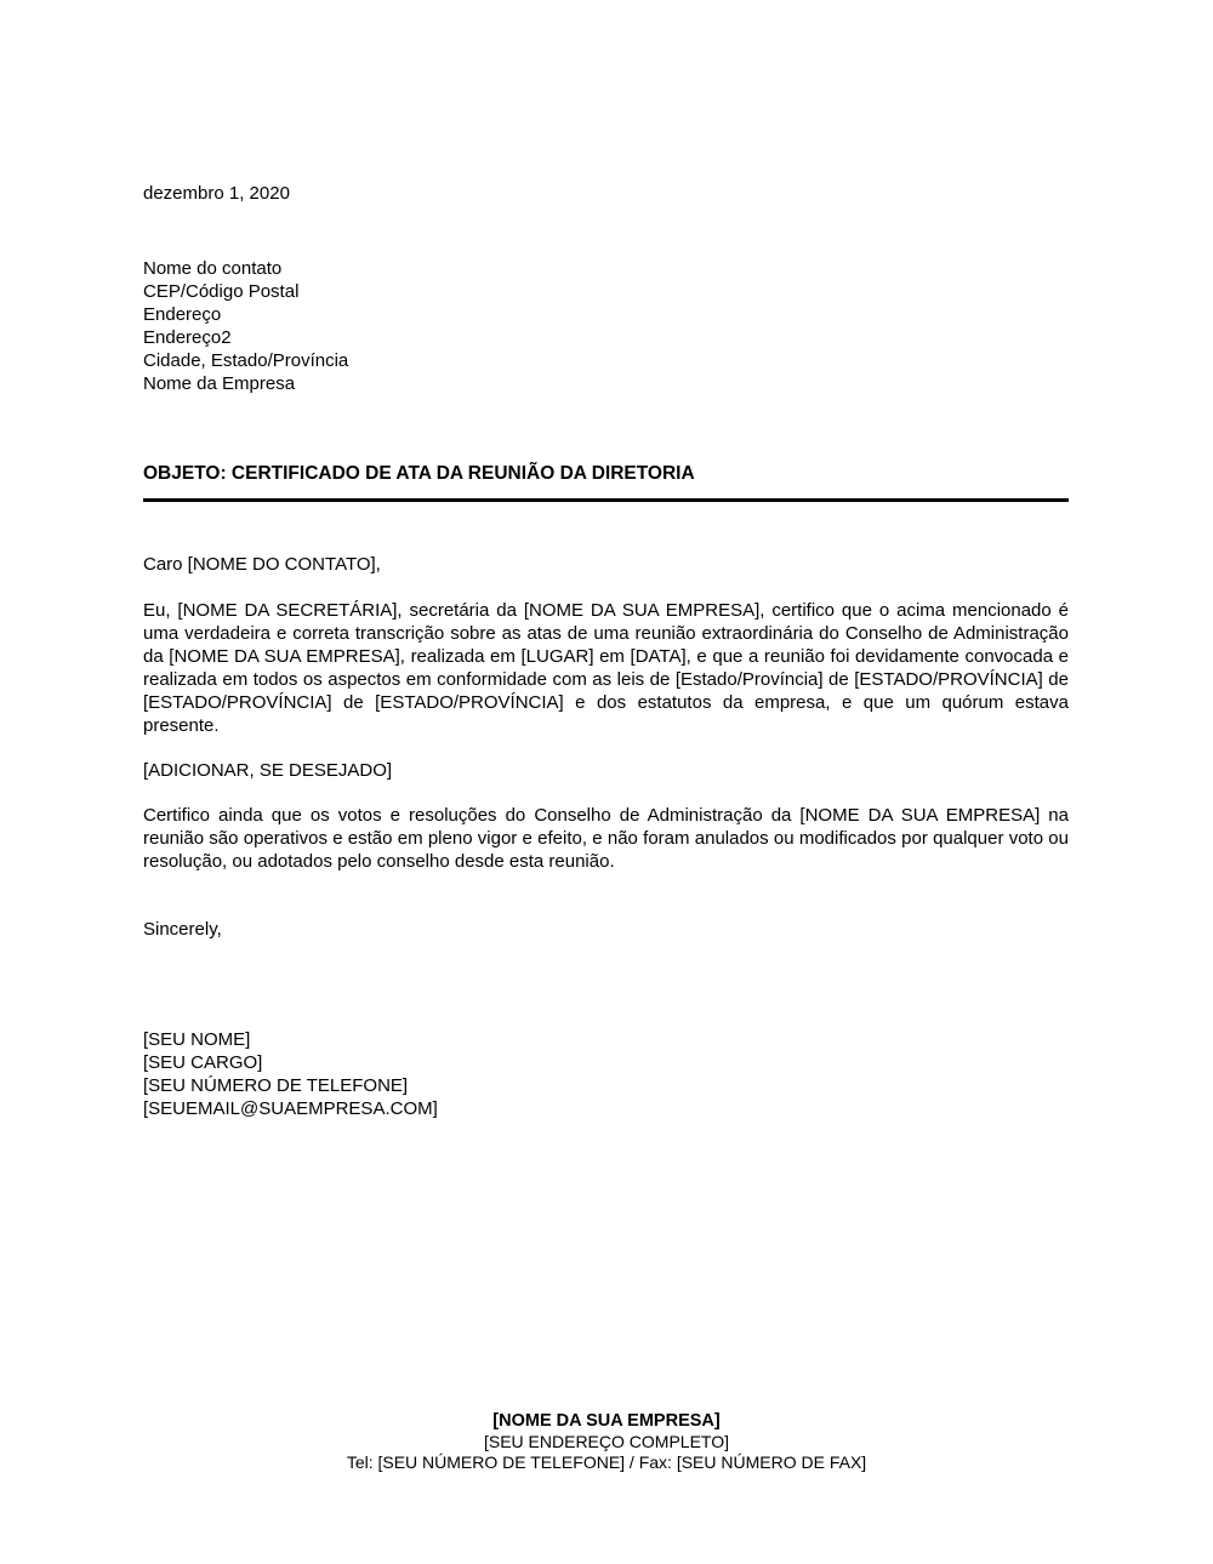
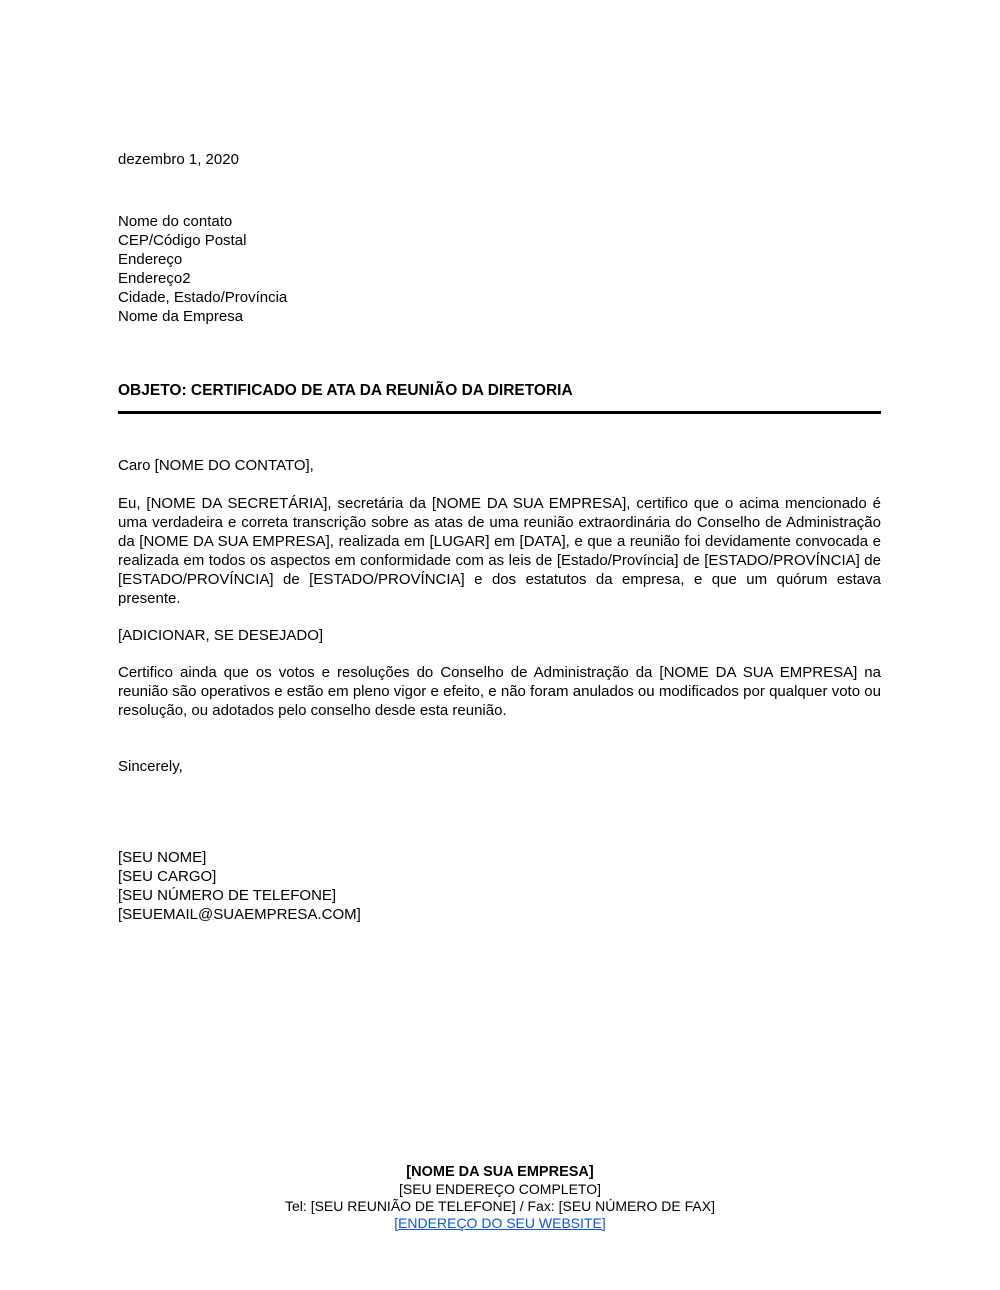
  dezembro 1, 2020
  Nome do contato
  CEP/Código Postal
  Endereço
  Endereço2
  Cidade, Estado/Província
  Nome da Empresa
  OBJETO: CERTIFICADO DE ATA DA REUNIÃO DA DIRETORIA
  Caro [NOME DO CONTATO],
  Eu, [NOME DA SECRETÁRIA], secretária da [NOME DA SUA EMPRESA], certifico que o acima mencionado é uma verdadeira e correta transcrição sobre as atas de uma reunião extraordinária do Conselho de Administração da [NOME DA SUA EMPRESA], realizada em [LUGAR] em [DATA], e que a reunião foi devidamente convocada e realizada em todos os aspectos em conformidade com as leis de [Estado/Província] de [ESTADO/PROVÍNCIA] de [ESTADO/PROVÍNCIA] de [ESTADO/PROVÍNCIA] e dos estatutos da empresa, e que um quórum estava presente.
  [ADICIONAR, SE DESEJADO]
  Certifico ainda que os votos e resoluções do Conselho de Administração da [NOME DA SUA EMPRESA] na reunião são operativos e estão em pleno vigor e efeito, e não foram anulados ou modificados por qualquer voto ou resolução, ou adotados pelo conselho desde esta reunião.
  Sincerely,
  [SEU NOME]
  [SEU CARGO]
  [SEU NÚMERO DE TELEFONE]
  [SEUEMAIL@SUAEMPRESA.COM]
  [NOME DA SUA EMPRESA]
  [SEU ENDEREÇO COMPLETO]
- Tel: [SEU NÚMERO DE TELEFONE] / Fax: [SEU NÚMERO DE FAX]
+ Tel: [SEU REUNIÃO DE TELEFONE] / Fax: [SEU NÚMERO DE FAX]
+ [ENDEREÇO DO SEU WEBSITE]
